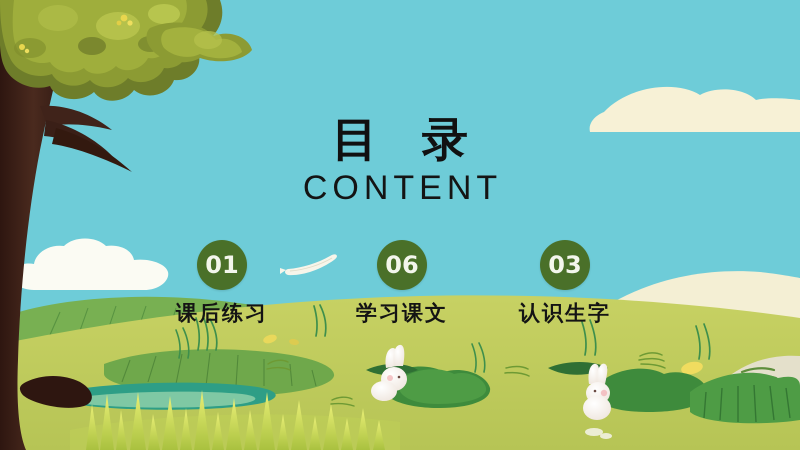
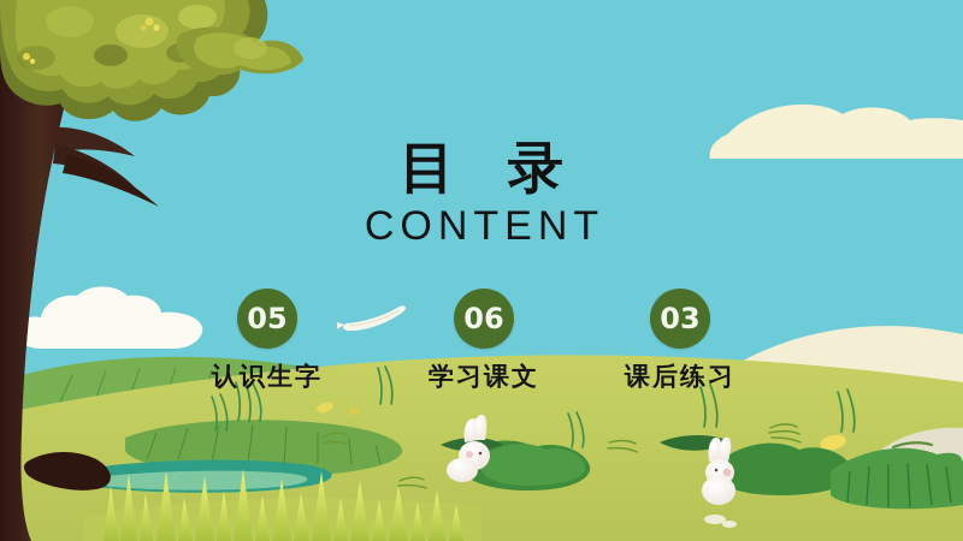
  目 录
  CONTENT
- 01
+ 05
- 课后练习
+ 认识生字
  06
  学习课文
  03
- 认识生字
+ 课后练习
